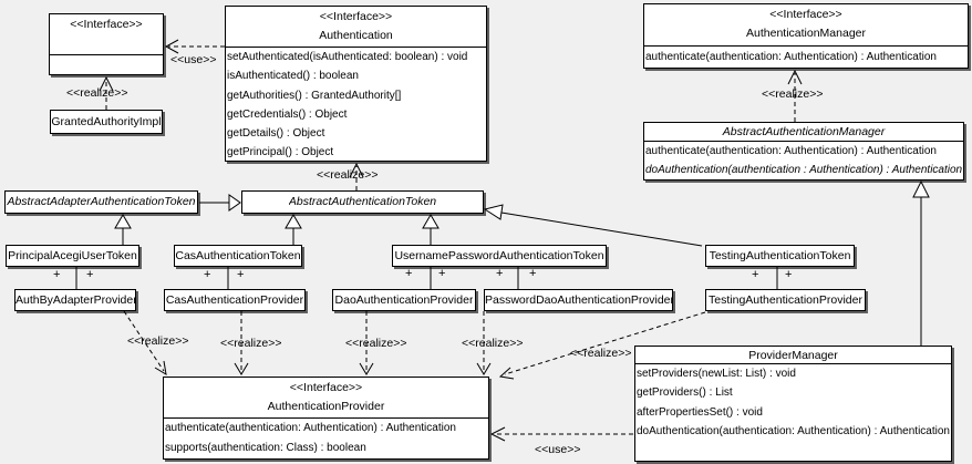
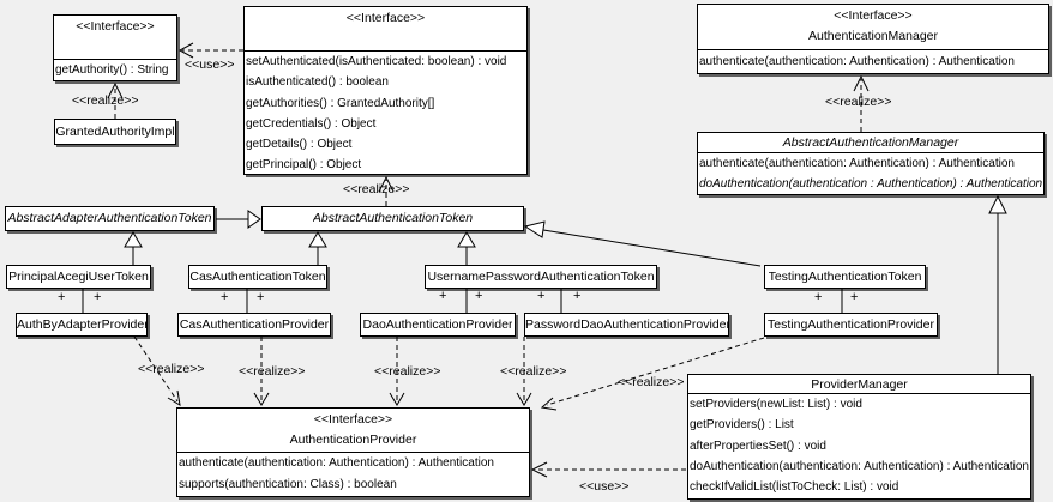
  <<Interface>>
+ getAuthority() : String
  GrantedAuthorityImpl
  <<Interface>>
- Authentication
  setAuthenticated(isAuthenticated: boolean) : void
  isAuthenticated() : boolean
  getAuthorities() : GrantedAuthority[]
  getCredentials() : Object
  getDetails() : Object
  getPrincipal() : Object
  <<Interface>>
  AuthenticationManager
  authenticate(authentication: Authentication) : Authentication
  AbstractAuthenticationManager
  authenticate(authentication: Authentication) : Authentication
  doAuthentication(authentication : Authentication) : Authentication
  AbstractAdapterAuthenticationToken
  AbstractAuthenticationToken
  PrincipalAcegiUserToken
  CasAuthenticationToken
  UsernamePasswordAuthenticationToken
  TestingAuthenticationToken
  AuthByAdapterProvider
  CasAuthenticationProvider
  DaoAuthenticationProvider
  PasswordDaoAuthenticationProvide
  TestingAuthenticationProvider
  <<Interface>>
  AuthenticationProvider
  authenticate(authentication: Authentication) : Authentication
  supports(authentication: Class) : boolean
  ProviderManager
  setProviders(newList: List) : void
  getProviders() : List
  afterPropertiesSet() : void
  doAuthentication(authentication: Authentication) : Authentication
+ checkIfValidList(listToCheck: List) : void
  <<use>>
  <<realize>>
  <<realize>>
  <<realize>>
  <<realize>>
  <<realize>>
  <<realize>>
  <<realize>>
  <<realize>>
  <<use>>
  +
  +
  +
  +
  +
  +
  +
  +
  +
  +
